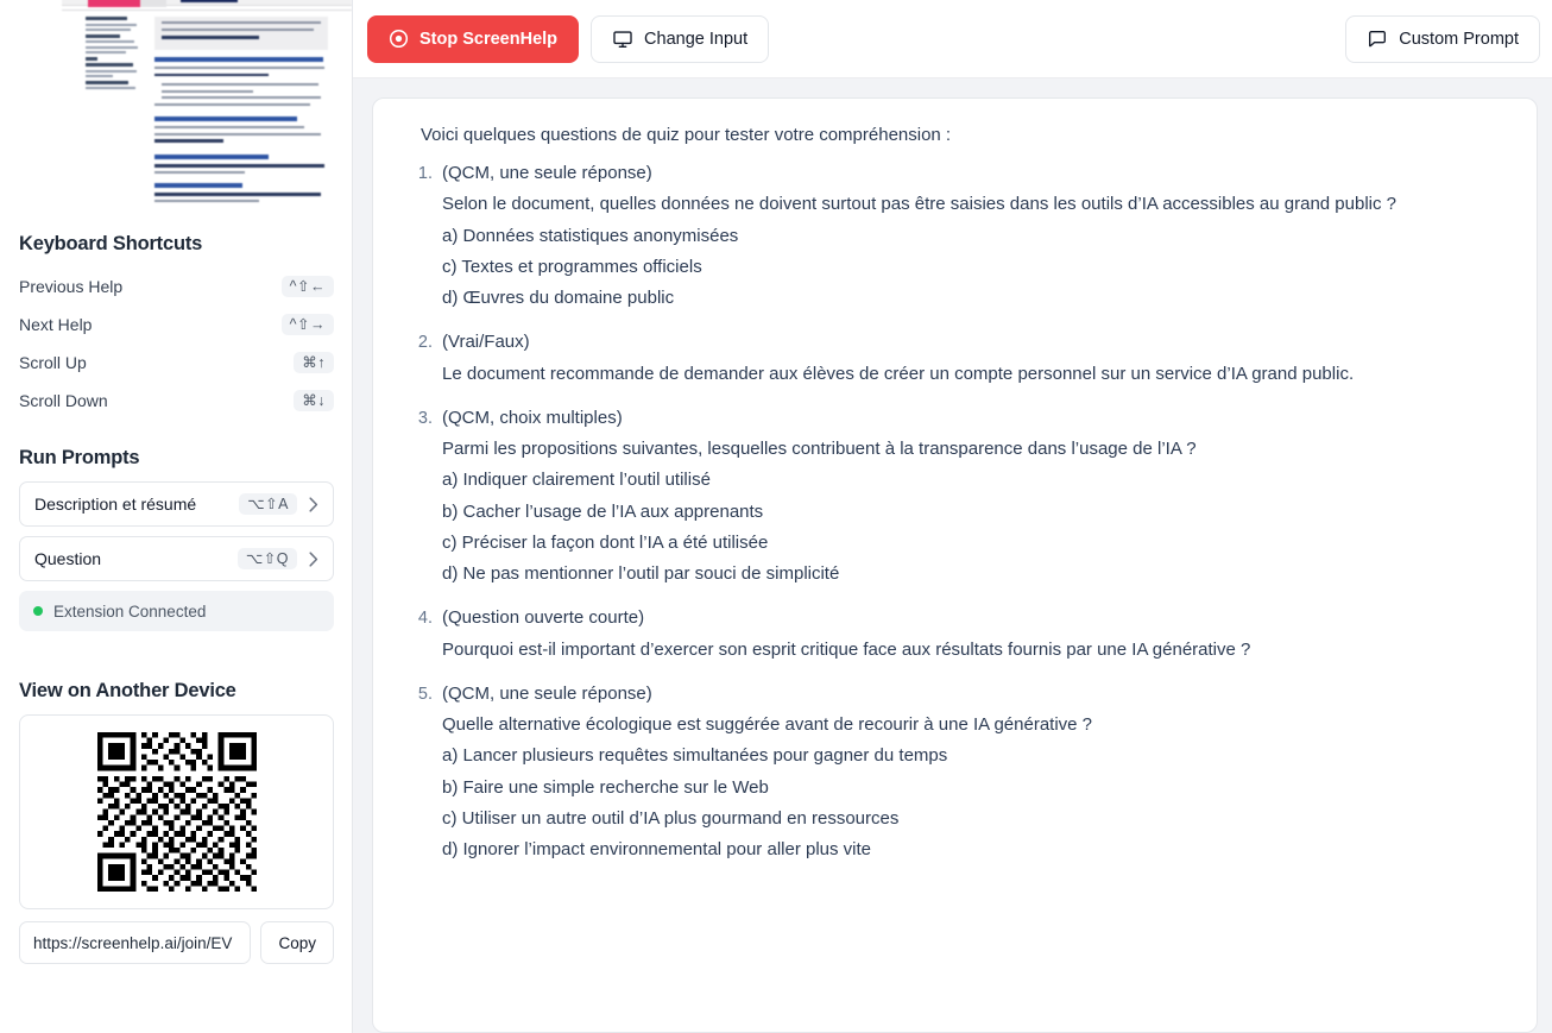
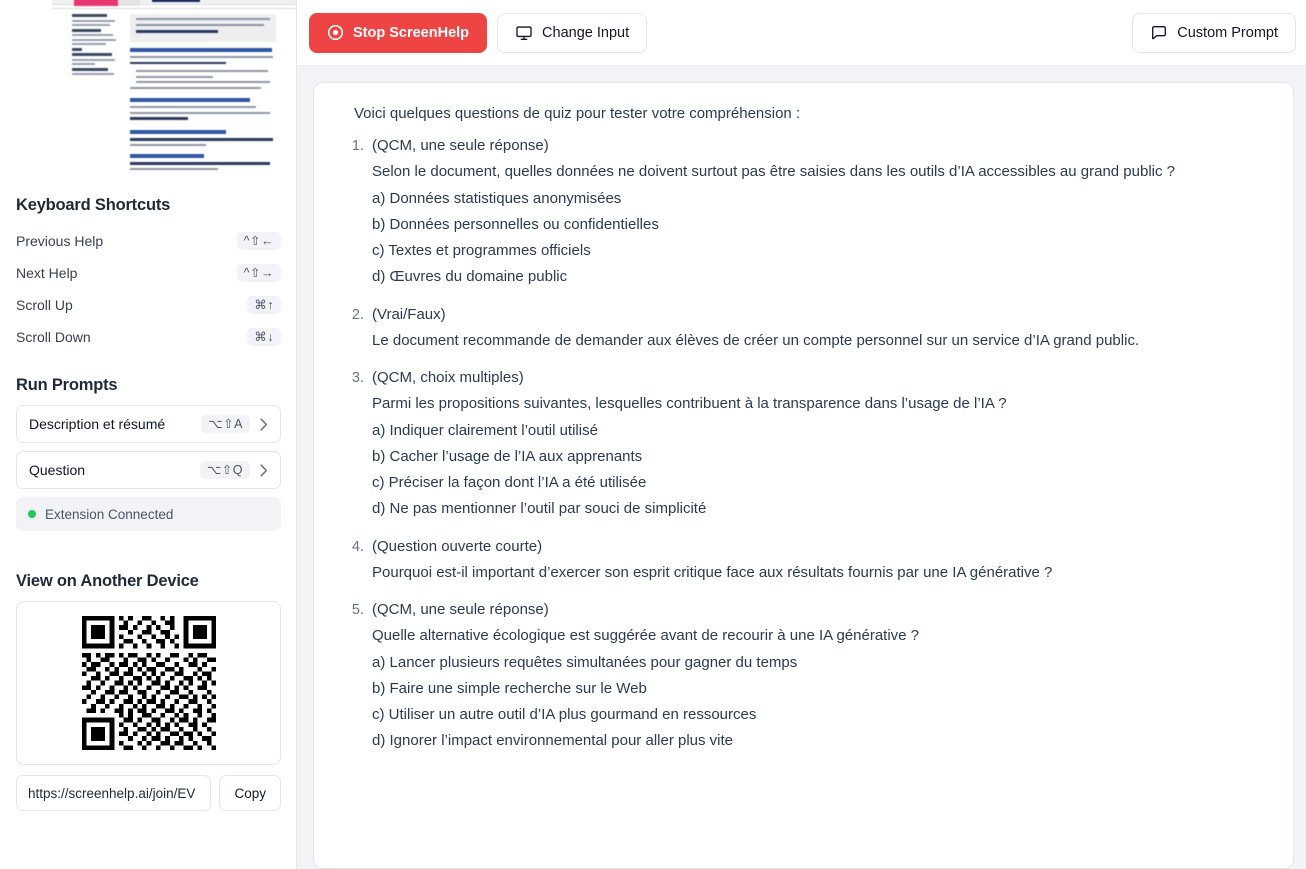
  Keyboard Shortcuts
  Previous Help
  ^⇧←
  Next Help
  ^⇧→
  Scroll Up
  ⌘↑
  Scroll Down
  ⌘↓
  Run Prompts
  Description et résumé
  ⌥⇧A
  Question
  ⌥⇧Q
  Extension Connected
  View on Another Device
  https://screenhelp.ai/join/EV
  Copy
  Stop ScreenHelp
  Change Input
  Custom Prompt
  Voici quelques questions de quiz pour tester votre compréhension :
  (QCM, une seule réponse)
  Selon le document, quelles données ne doivent surtout pas être saisies dans les outils d’IA accessibles au grand public ?
  a) Données statistiques anonymisées
+ b) Données personnelles ou confidentielles
  c) Textes et programmes officiels
  d) Œuvres du domaine public
  (Vrai/Faux)
  Le document recommande de demander aux élèves de créer un compte personnel sur un service d’IA grand public.
  (QCM, choix multiples)
  Parmi les propositions suivantes, lesquelles contribuent à la transparence dans l’usage de l’IA ?
  a) Indiquer clairement l’outil utilisé
  b) Cacher l’usage de l’IA aux apprenants
  c) Préciser la façon dont l’IA a été utilisée
  d) Ne pas mentionner l’outil par souci de simplicité
  (Question ouverte courte)
  Pourquoi est-il important d’exercer son esprit critique face aux résultats fournis par une IA générative ?
  (QCM, une seule réponse)
  Quelle alternative écologique est suggérée avant de recourir à une IA générative ?
  a) Lancer plusieurs requêtes simultanées pour gagner du temps
  b) Faire une simple recherche sur le Web
  c) Utiliser un autre outil d’IA plus gourmand en ressources
  d) Ignorer l’impact environnemental pour aller plus vite
